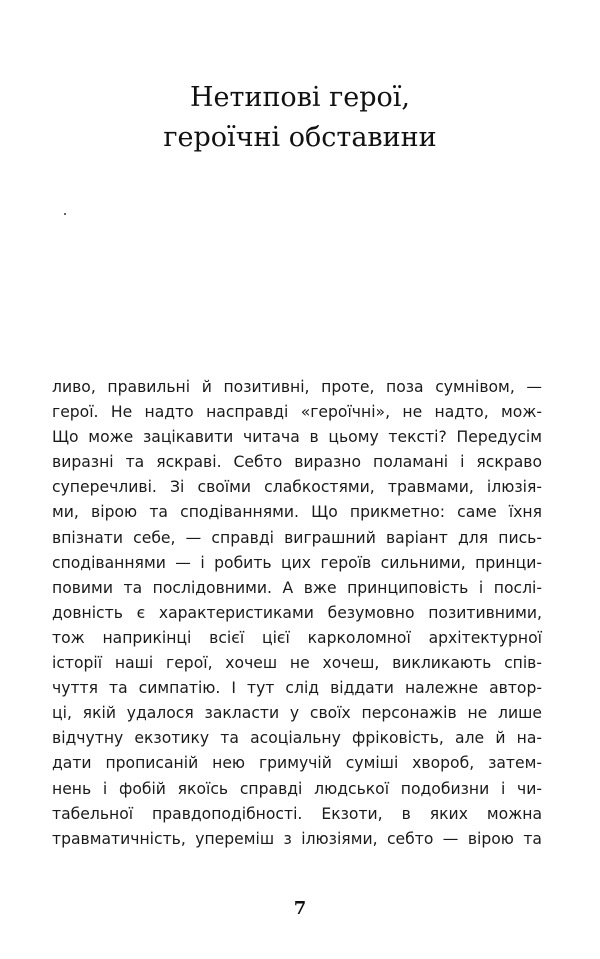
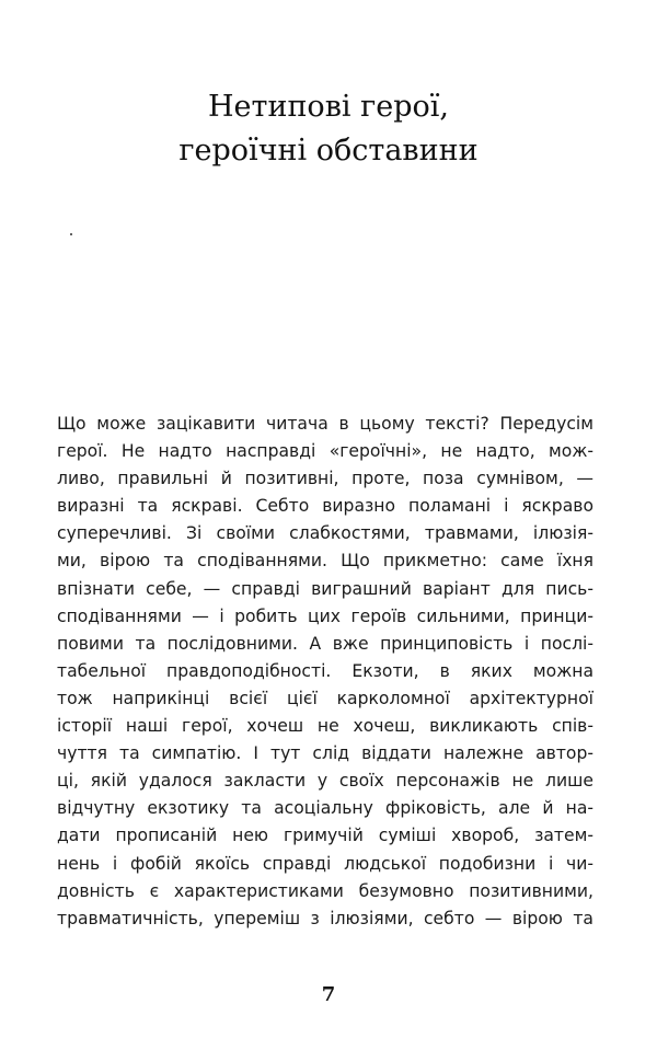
  Нетипові герої,
  героїчні обставини
- ливо, правильні й позитивні, проте, поза сумнівом, —
+ Що може зацікавити читача в цьому тексті? Передусім
  герої. Не надто насправді «героїчні», не надто, мож-
- Що може зацікавити читача в цьому тексті? Передусім
+ ливо, правильні й позитивні, проте, поза сумнівом, —
  виразні та яскраві. Себто виразно поламані і яскраво
  суперечливі. Зі своїми слабкостями, травмами, ілюзія-
  ми, вірою та сподіваннями. Що прикметно: саме їхня
  впізнати себе, — справді виграшний варіант для пись-
  сподіваннями — і робить цих героїв сильними, принци-
  повими та послідовними. А вже принциповість і послі-
- довність є характеристиками безумовно позитивними,
+ табельної правдоподібності. Екзоти, в яких можна
  тож наприкінці всієї цієї карколомної архітектурної
  історії наші герої, хочеш не хочеш, викликають спів-
  чуття та симпатію. І тут слід віддати належне автор-
  ці, якій удалося закласти у своїх персонажів не лише
  відчутну екзотику та асоціальну фріковість, але й на-
  дати прописаній нею гримучій суміші хвороб, затем-
  нень і фобій якоїсь справді людської подобизни і чи-
- табельної правдоподібності. Екзоти, в яких можна
+ довність є характеристиками безумовно позитивними,
  травматичність, упереміш з ілюзіями, себто — вірою та
  7
